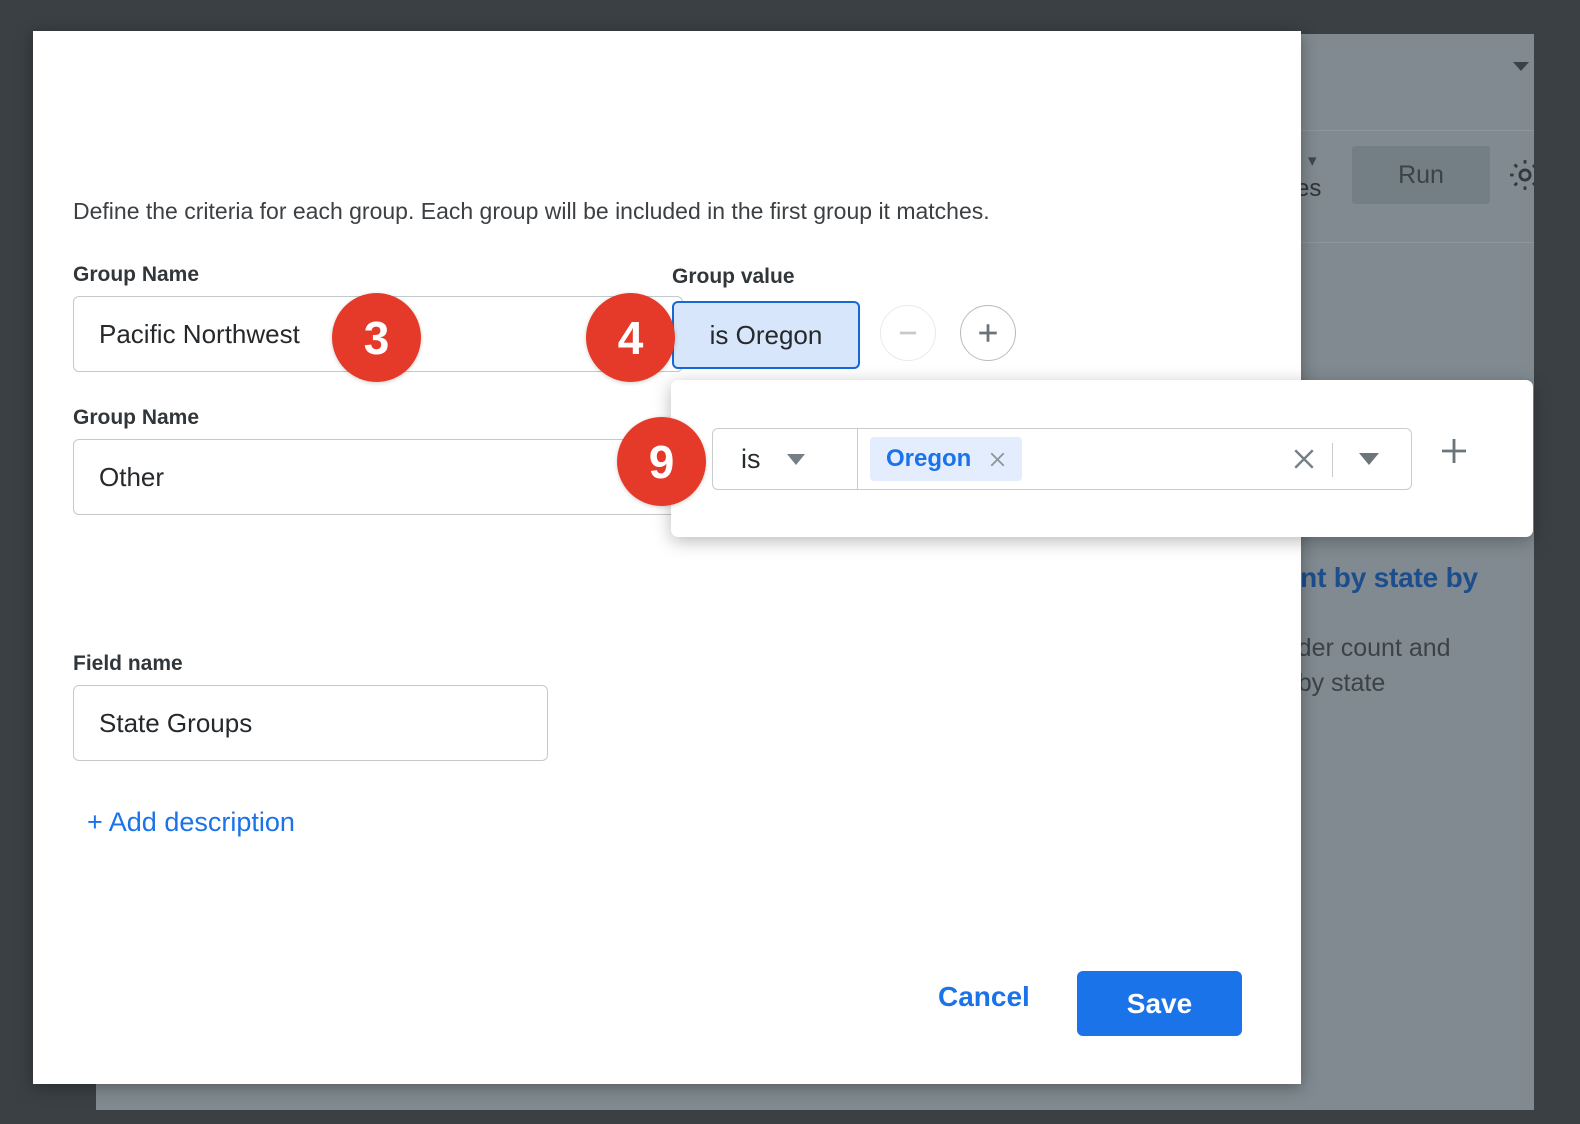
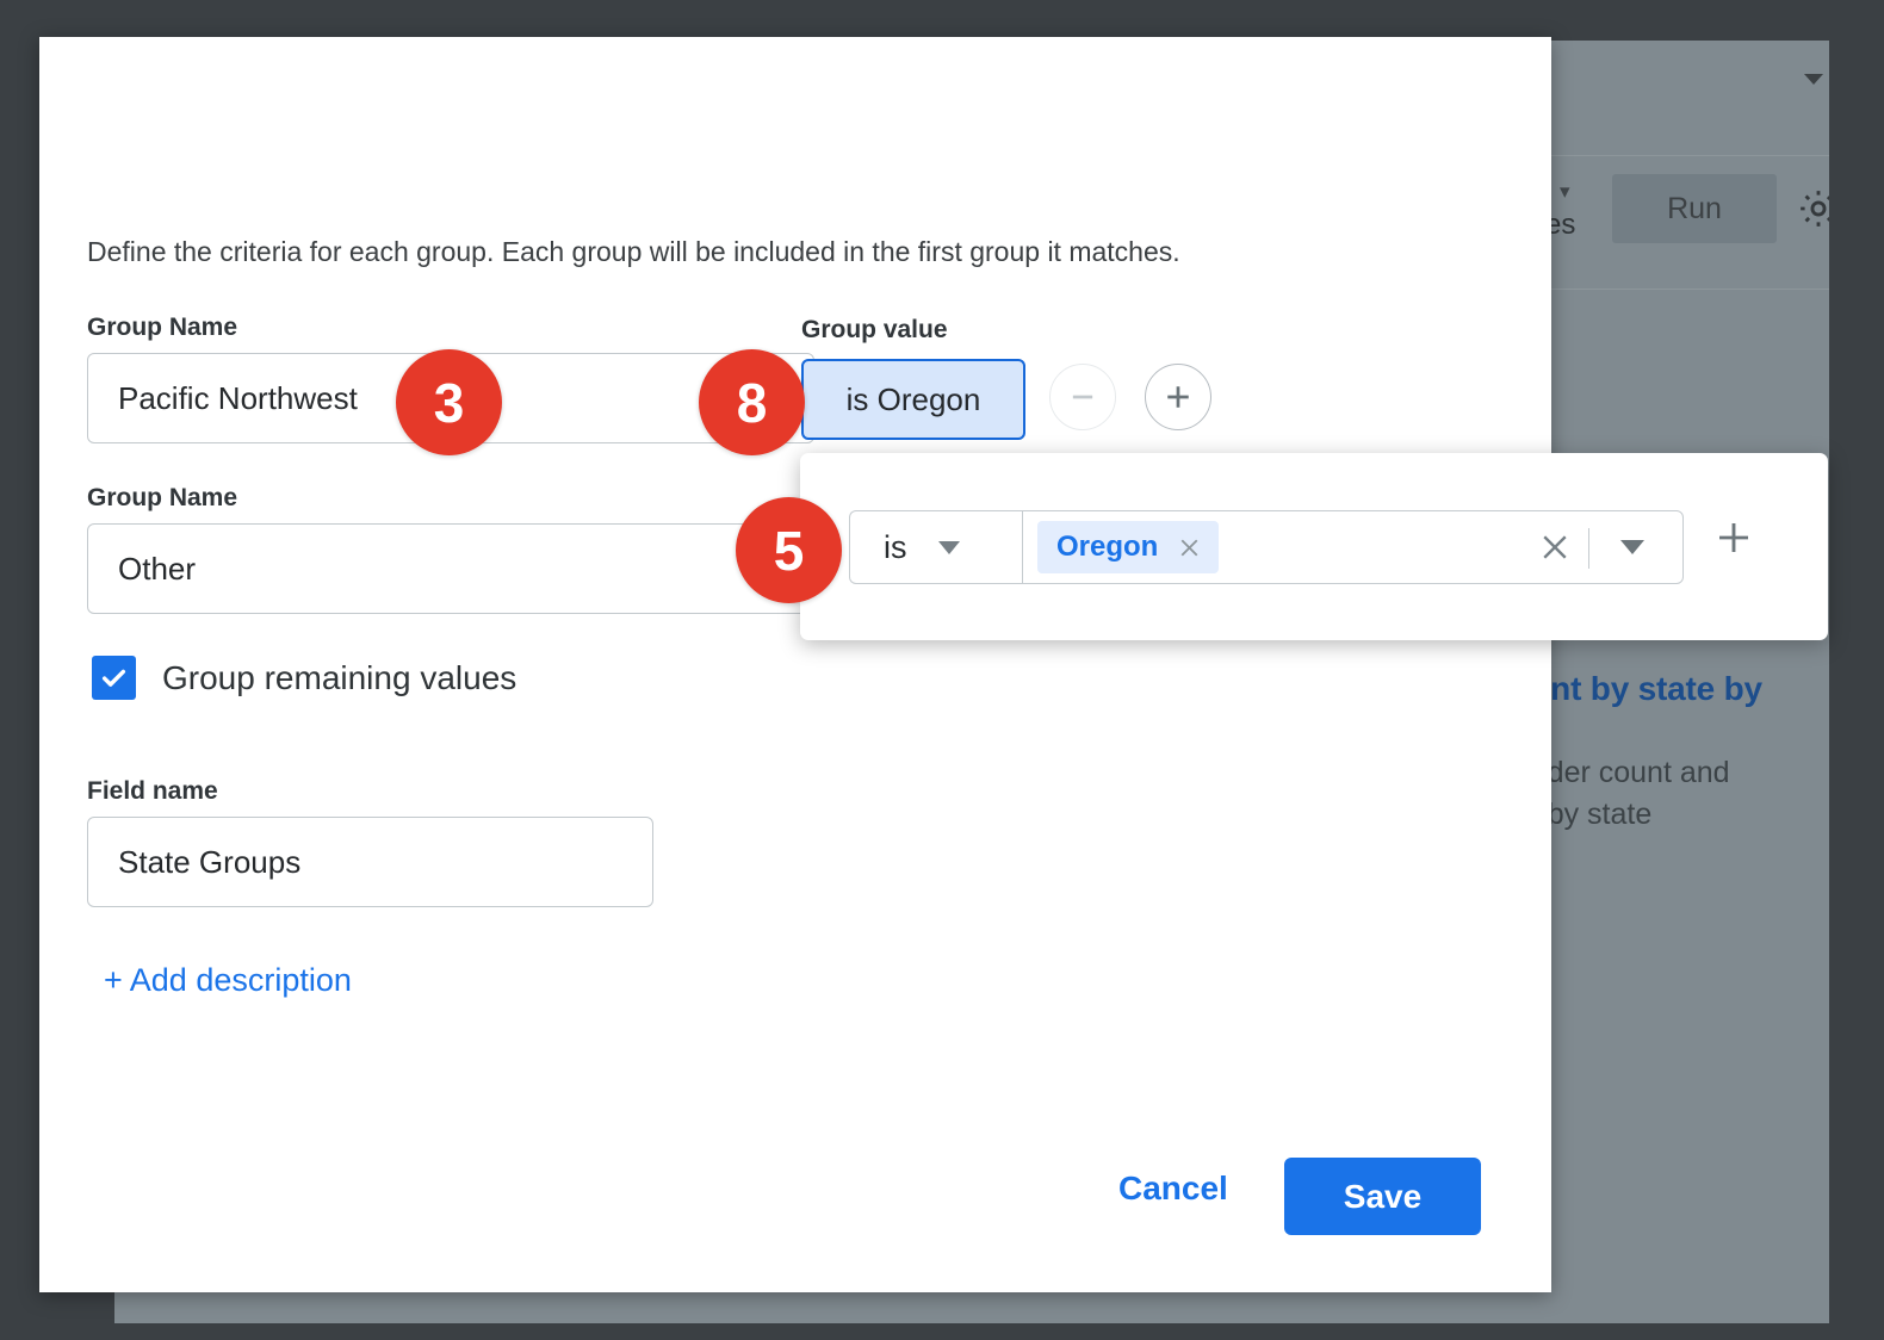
  ▾
  es
  Run
  nt by state by
  der count and
  by state
  Define the criteria for each group. Each group will be included in the first group it matches.
  Group Name
  Pacific Northwest
  Group value
  is Oregon
  Group Name
  Other
+ Group remaining values
  Field name
  State Groups
  + Add description
  Cancel
  Save
  is
  Oregon
  3
- 4
+ 8
- 9
+ 5
